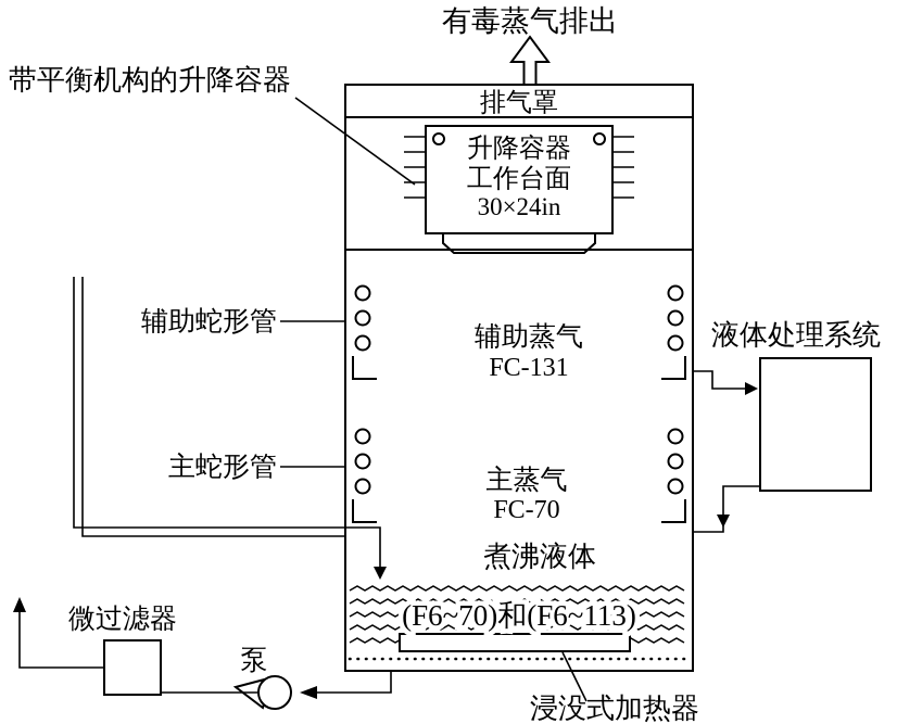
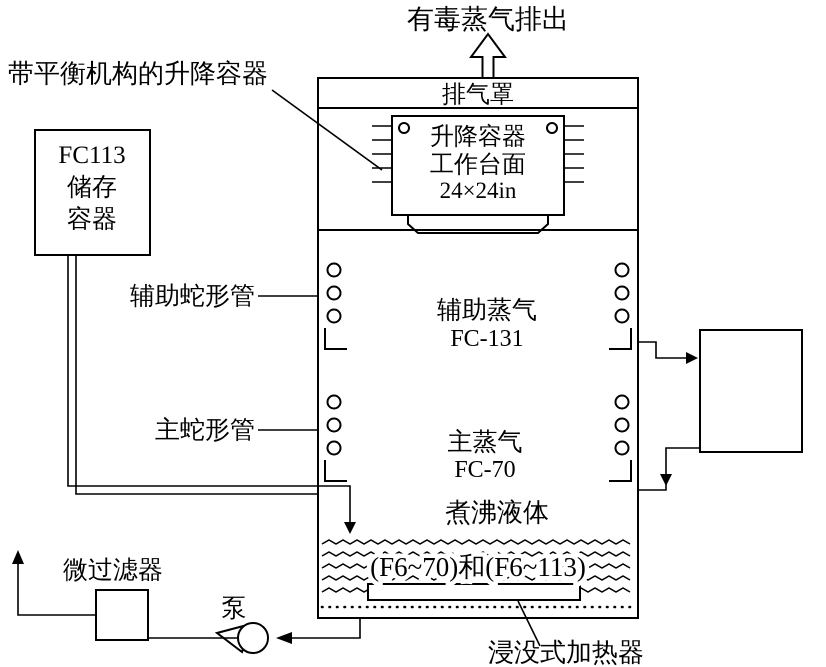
  (F6~70)和(F6~113)
  有毒蒸气排出
  排气罩
  升降容器
  工作台面
- 30×24in
+ 24×24in
  带平衡机构的升降容器
+ FC113
+ 储存
+ 容器
  辅助蛇形管
  辅助蒸气
  FC-131
  主蛇形管
  主蒸气
  FC-70
  煮沸液体
- 液体处理系统
  泵
  微过滤器
  浸没式加热器
